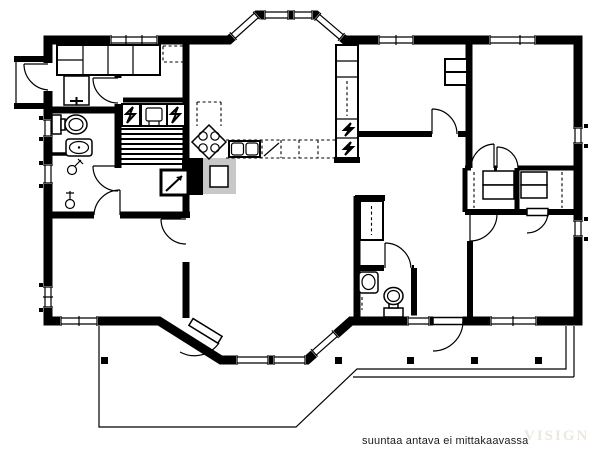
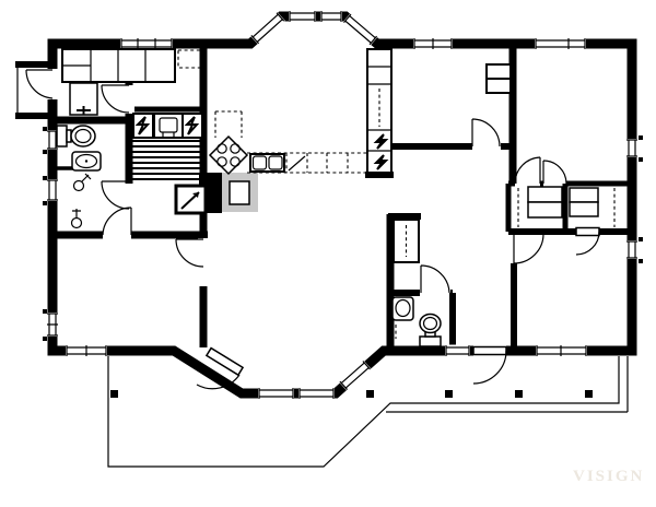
- suuntaa antava ei mittakaavassa
  VISIGN
